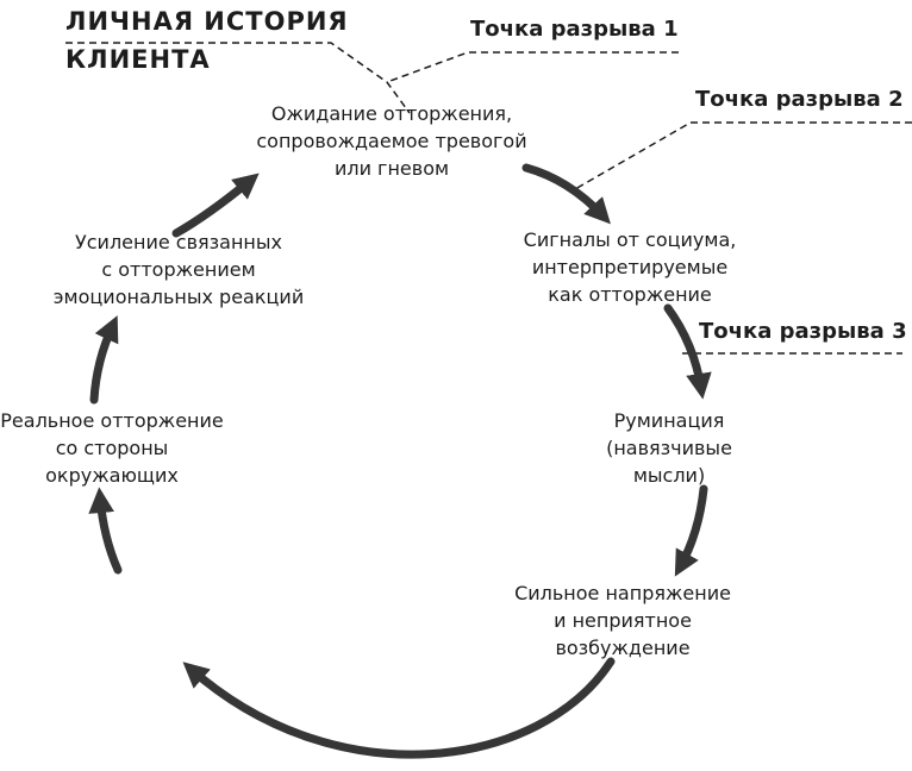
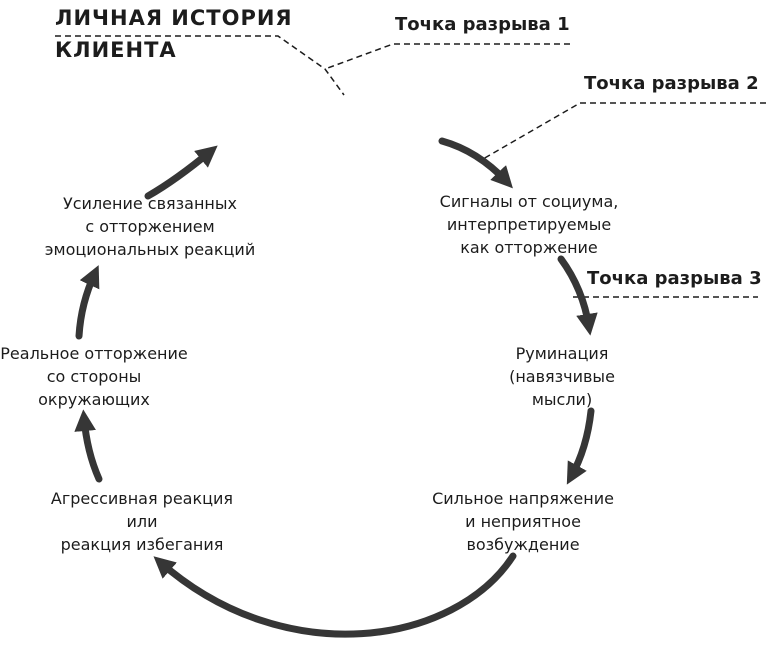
  ЛИЧНАЯ ИСТОРИЯ
  КЛИЕНТА
  Точка разрыва 1
  Точка разрыва 2
  Точка разрыва 3
- Ожидание отторжения,
- сопровождаемое тревогой
- или гневом
  Сигналы от социума,
  интерпретируемые
  как отторжение
  Руминация
  (навязчивые
  мысли)
  Сильное напряжение
  и неприятное
  возбуждение
+ Агрессивная реакция
+ или
+ реакция избегания
  Реальное отторжение
  со стороны
  окружающих
  Усиление связанных
  с отторжением
  эмоциональных реакций
